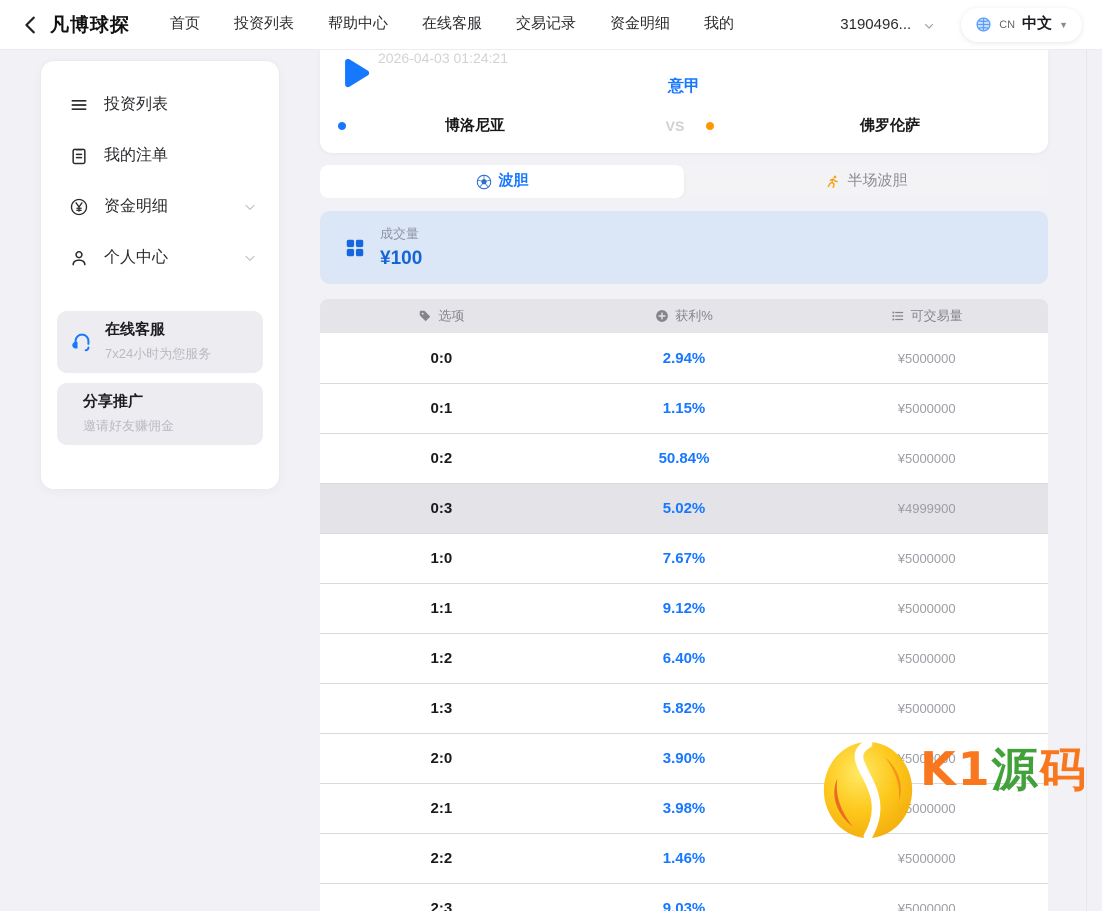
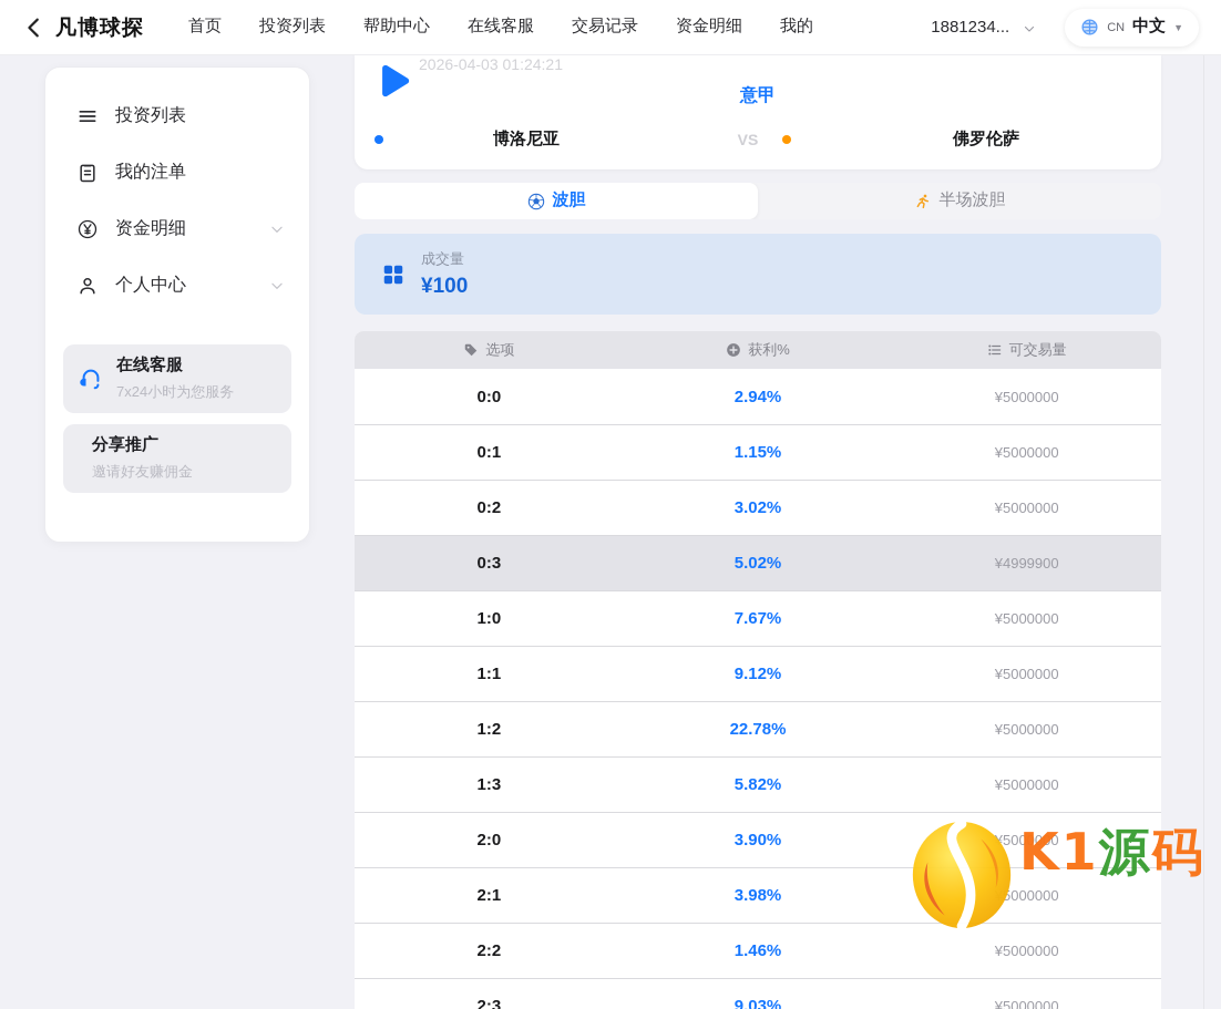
  凡博球探
  首页
  投资列表
  帮助中心
  在线客服
  交易记录
  资金明细
  我的
- 3190496...
+ 1881234...
  CN
  中文
  ▼
  投资列表
  我的注单
  资金明细
  个人中心
  在线客服
  7x24小时为您服务
  分享推广
  邀请好友赚佣金
  2026-04-03 01:24:21
  意甲
  博洛尼亚
  VS
  佛罗伦萨
  波胆
  半场波胆
  成交量
  ¥100
  选项
  获利%
  可交易量
  0:0
  2.94%
  ¥5000000
  0:1
  1.15%
  ¥5000000
  0:2
- 50.84%
+ 3.02%
  ¥5000000
  0:3
  5.02%
  ¥4999900
  1:0
  7.67%
  ¥5000000
  1:1
  9.12%
  ¥5000000
  1:2
- 6.40%
+ 22.78%
  ¥5000000
  1:3
  5.82%
  ¥5000000
  2:0
  3.90%
  ¥5000000
  2:1
  3.98%
  000000
  2:2
  1.46%
  ¥5000000
  2:3
  9.03%
  ¥5000000
  K1源码
